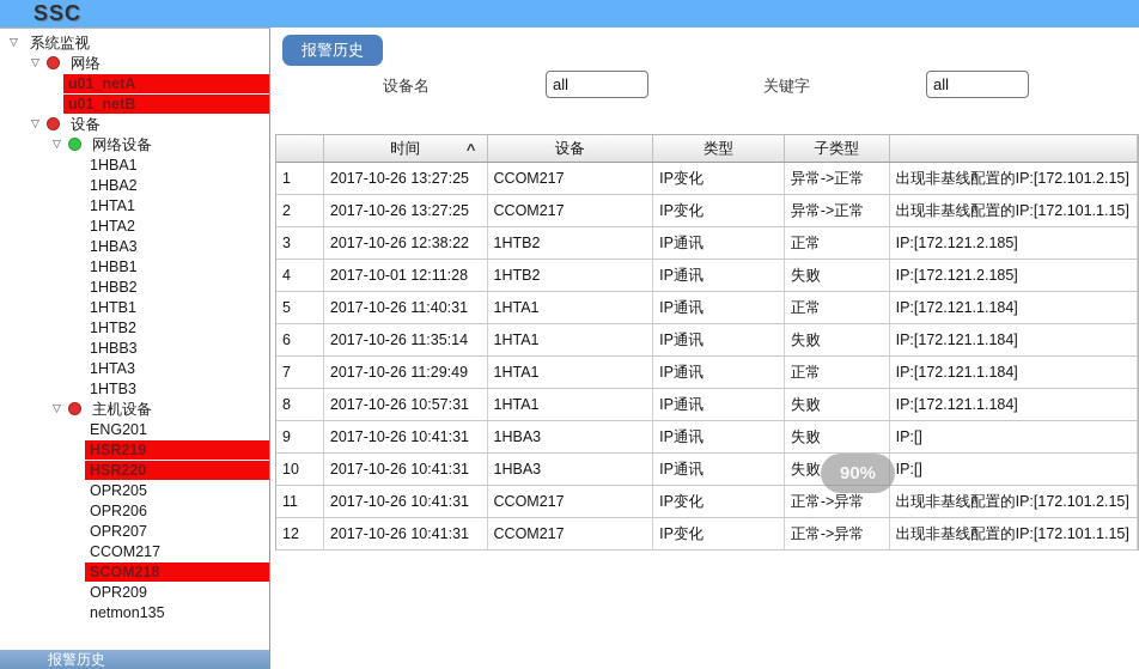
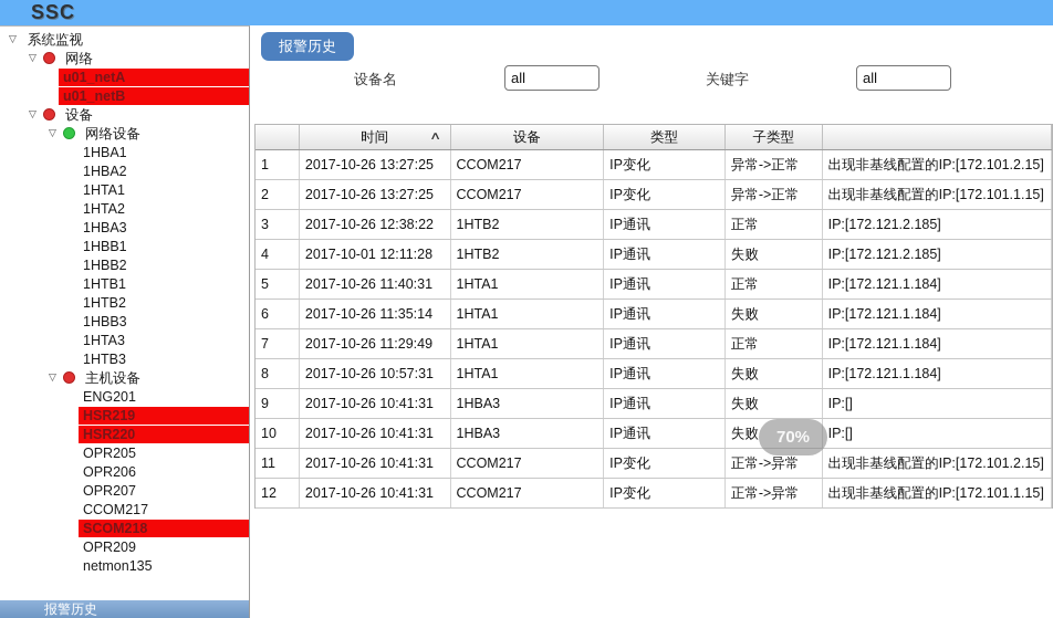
  SSC
  ▽
  系统监视
  ▽
  网络
  u01_netA
  u01_netB
  ▽
  设备
  ▽
  网络设备
  1HBA1
  1HBA2
  1HTA1
  1HTA2
  1HBA3
  1HBB1
  1HBB2
  1HTB1
  1HTB2
  1HBB3
  1HTA3
  1HTB3
  ▽
  主机设备
  ENG201
  HSR219
  HSR220
  OPR205
  OPR206
  OPR207
  CCOM217
  SCOM218
  OPR209
  netmon135
  报警历史
  报警历史
  设备名
  all
  关键字
  all
  时间
  ∧
  设备
  类型
  子类型
  1
  2017-10-26 13:27:25
  CCOM217
  IP变化
  异常->正常
  出现非基线配置的IP:[172.101.2.15]
  2
  2017-10-26 13:27:25
  CCOM217
  IP变化
  异常->正常
  出现非基线配置的IP:[172.101.1.15]
  3
  2017-10-26 12:38:22
  1HTB2
  IP通讯
  正常
  IP:[172.121.2.185]
  4
  2017-10-01 12:11:28
  1HTB2
  IP通讯
  失败
  IP:[172.121.2.185]
  5
  2017-10-26 11:40:31
  1HTA1
  IP通讯
  正常
  IP:[172.121.1.184]
  6
  2017-10-26 11:35:14
  1HTA1
  IP通讯
  失败
  IP:[172.121.1.184]
  7
  2017-10-26 11:29:49
  1HTA1
  IP通讯
  正常
  IP:[172.121.1.184]
  8
  2017-10-26 10:57:31
  1HTA1
  IP通讯
  失败
  IP:[172.121.1.184]
  9
  2017-10-26 10:41:31
  1HBA3
  IP通讯
  失败
  IP:[]
  10
  2017-10-26 10:41:31
  1HBA3
  IP通讯
  失败
  IP:[]
  11
  2017-10-26 10:41:31
  CCOM217
  IP变化
  正常->异常
  出现非基线配置的IP:[172.101.2.15]
  12
  2017-10-26 10:41:31
  CCOM217
  IP变化
  正常->异常
  出现非基线配置的IP:[172.101.1.15]
- 90%
+ 70%
